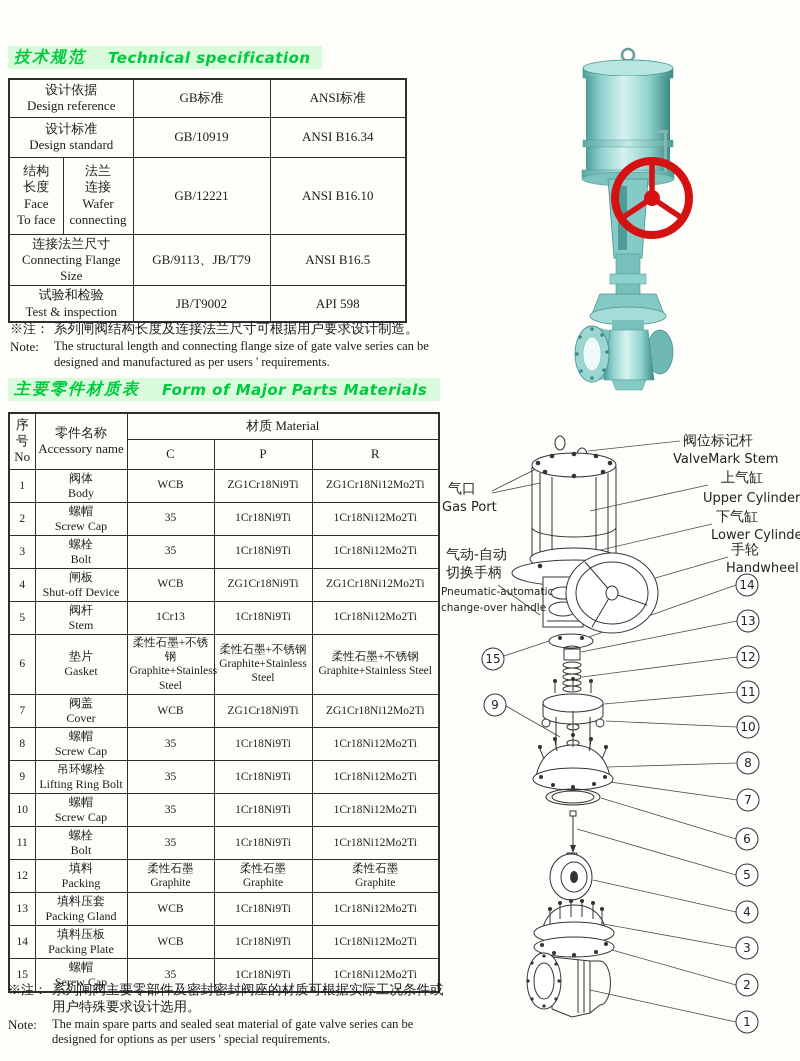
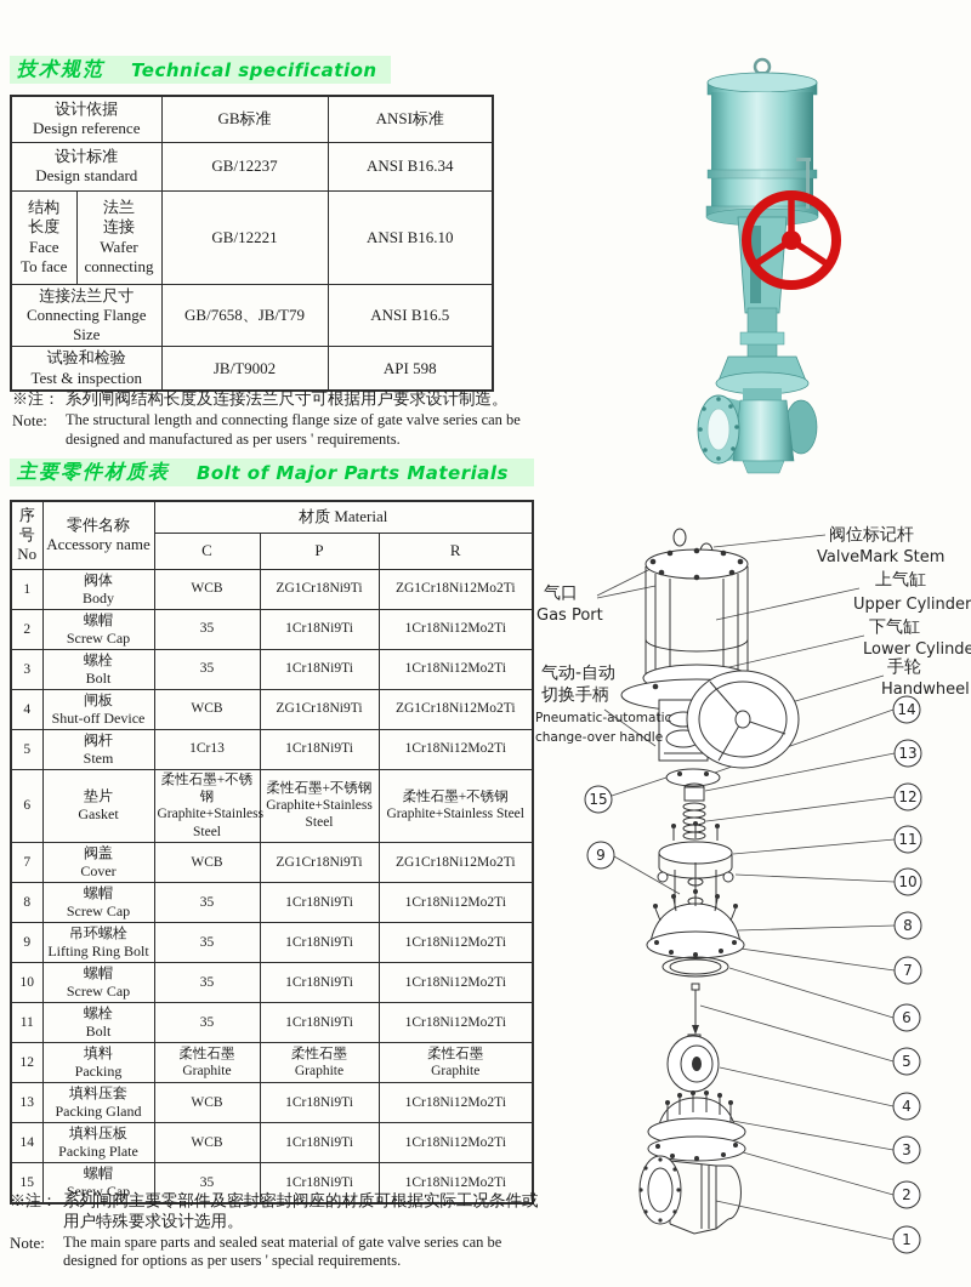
  技术规范
  Technical specification
  设计依据 Design reference	GB标准	ANSI标准
- 设计标准 Design standard	GB/10919	ANSI B16.34
+ 设计标准 Design standard	GB/12237	ANSI B16.34
  结构 长度 Face To face	法兰 连接 Wafer connecting	GB/12221	ANSI B16.10
- 连接法兰尺寸 Connecting Flange Size	GB/9113、JB/T79	ANSI B16.5
+ 连接法兰尺寸 Connecting Flange Size	GB/7658、JB/T79	ANSI B16.5
  试验和检验 Test & inspection	JB/T9002	API 598
  ※注：
  系列闸阀结构长度及连接法兰尺寸可根据用户要求设计制造。
  Note:
  The structural length and connecting flange size of gate valve series can be designed and manufactured as per users ' requirements.
  主要零件材质表
- Form of Major Parts Materials
+ Bolt of Major Parts Materials
  序号 No	零件名称 Accessory name	材质 Material
  C	P	R
  1	阀体 Body	WCB	ZG1Cr18Ni9Ti	ZG1Cr18Ni12Mo2Ti
  2	螺帽 Screw Cap	35	1Cr18Ni9Ti	1Cr18Ni12Mo2Ti
  3	螺栓 Bolt	35	1Cr18Ni9Ti	1Cr18Ni12Mo2Ti
  4	闸板 Shut-off Device	WCB	ZG1Cr18Ni9Ti	ZG1Cr18Ni12Mo2Ti
  5	阀杆 Stem	1Cr13	1Cr18Ni9Ti	1Cr18Ni12Mo2Ti
  6	垫片 Gasket	柔性石墨+不锈钢 Graphite+Stainless Steel	柔性石墨+不锈钢 Graphite+Stainless Steel	柔性石墨+不锈钢 Graphite+Stainless Steel
  7	阀盖 Cover	WCB	ZG1Cr18Ni9Ti	ZG1Cr18Ni12Mo2Ti
  8	螺帽 Screw Cap	35	1Cr18Ni9Ti	1Cr18Ni12Mo2Ti
  9	吊环螺栓 Lifting Ring Bolt	35	1Cr18Ni9Ti	1Cr18Ni12Mo2Ti
  10	螺帽 Screw Cap	35	1Cr18Ni9Ti	1Cr18Ni12Mo2Ti
  11	螺栓 Bolt	35	1Cr18Ni9Ti	1Cr18Ni12Mo2Ti
  12	填料 Packing	柔性石墨 Graphite	柔性石墨 Graphite	柔性石墨 Graphite
  13	填料压套 Packing Gland	WCB	1Cr18Ni9Ti	1Cr18Ni12Mo2Ti
  14	填料压板 Packing Plate	WCB	1Cr18Ni9Ti	1Cr18Ni12Mo2Ti
  15	螺帽 Serew Cap	35	1Cr18Ni9Ti	1Cr18Ni12Mo2Ti
  ※注：
  系列闸阀主要零部件及密封密封阀座的材质可根据实际工况条件或用户特殊要求设计选用。
  Note:
  The main spare parts and sealed seat material of gate valve series can be designed for options as per users ' special requirements.
  阀位标记杆
  ValveMark Stem
  气口
  Gas Port
  上气缸
  Upper Cylinder
  下气缸
  Lower Cylinde
  手轮
  Handwheel
  气动-自动
  切换手柄
  Pneumatic-automatic
  change-over handle
  14
  13
  12
  11
  10
  8
  7
  6
  5
  4
  3
  2
  1
  15
  9
